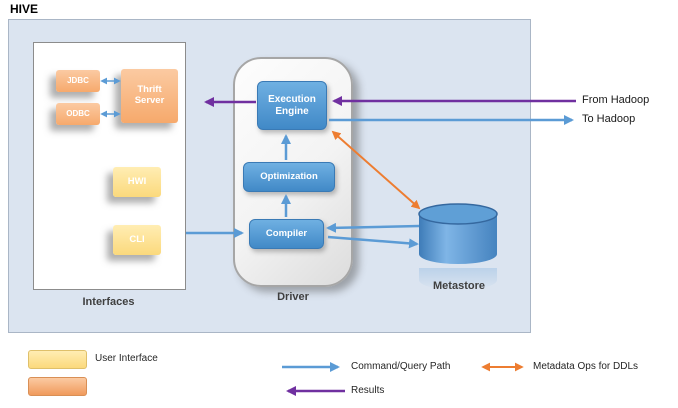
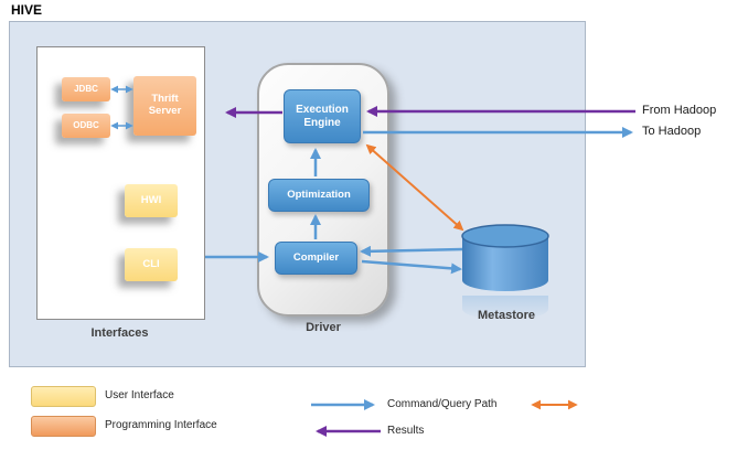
  HIVE
  JDBC
  ODBC
  Thrift Server
  HWI
  CLI
  Interfaces
  Execution Engine
  Optimization
  Compiler
  Driver
  Metastore
  From Hadoop
  To Hadoop
  User Interface
+ Programming Interface
  Command/Query Path
  Results
- Metadata Ops for DDLs
